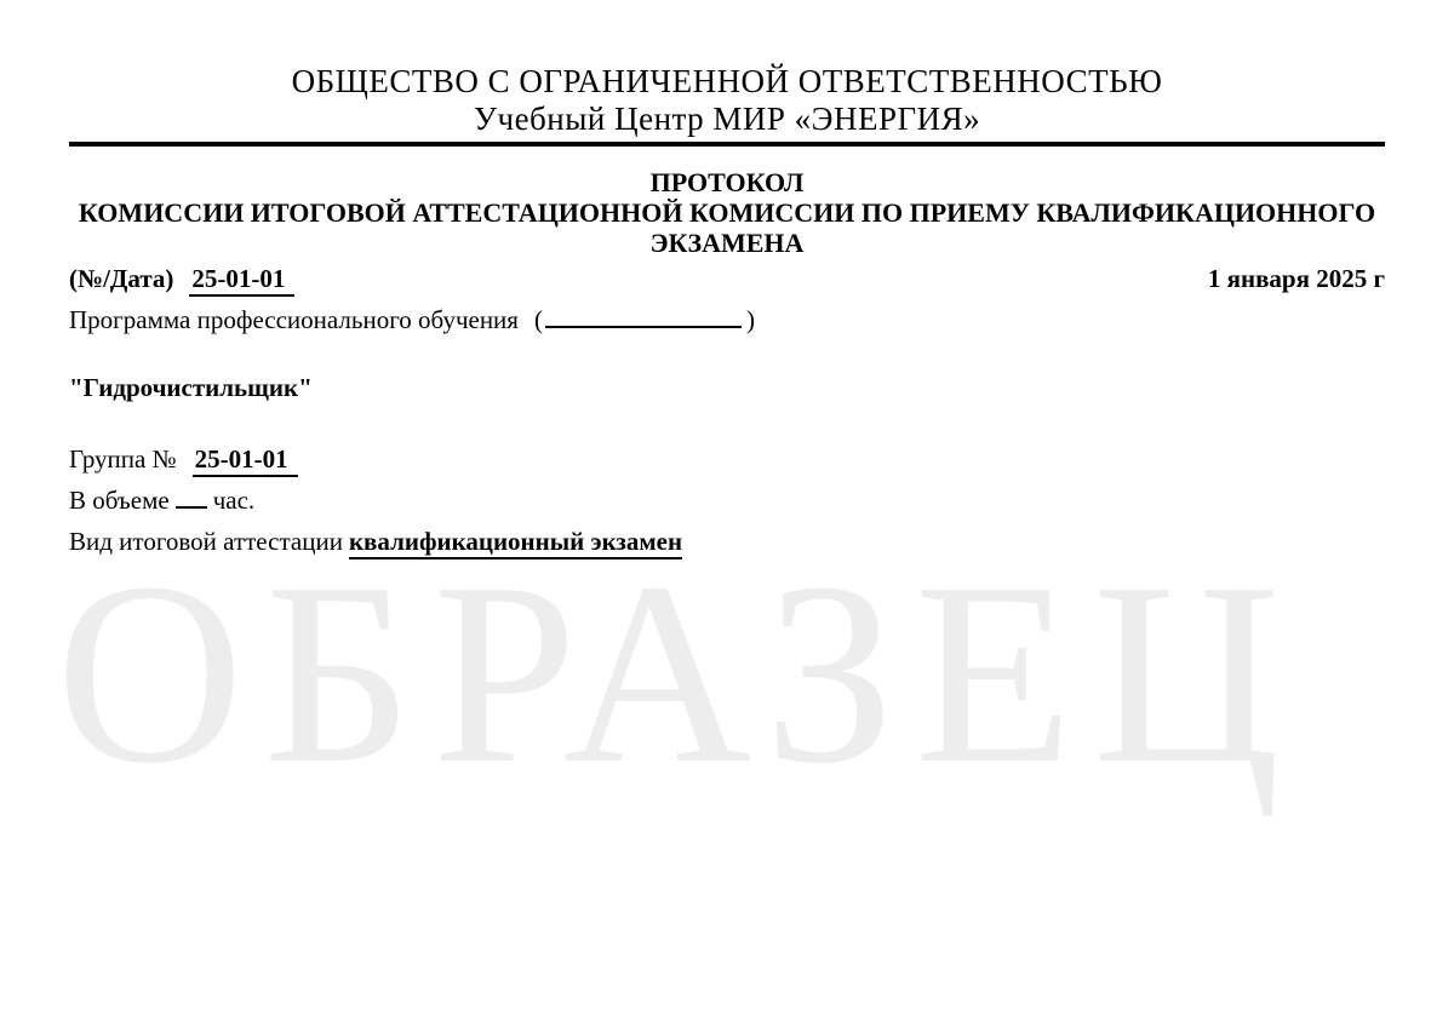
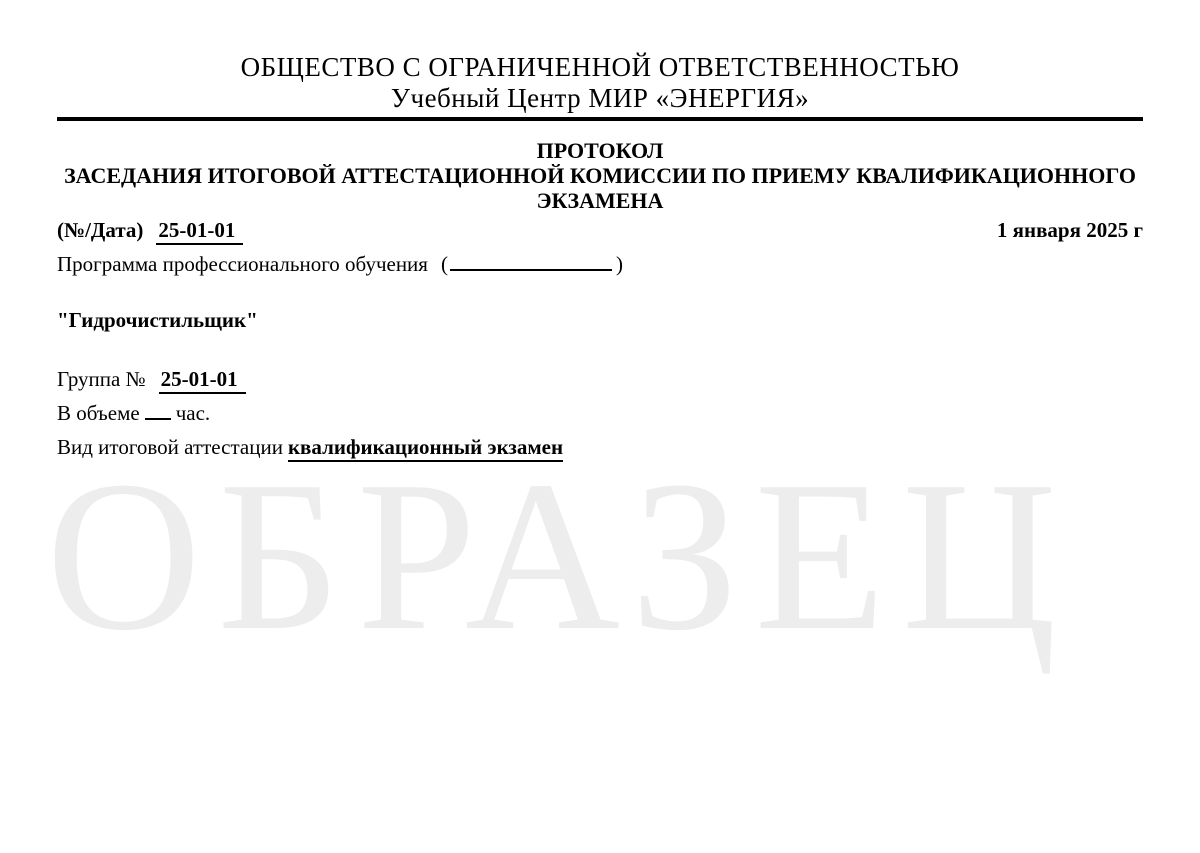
  ОБРАЗЕЦ
  ОБЩЕСТВО С ОГРАНИЧЕННОЙ ОТВЕТСТВЕННОСТЬЮ
  Учебный Центр МИР «ЭНЕРГИЯ»
  ПРОТОКОЛ
- КОМИССИИ ИТОГОВОЙ АТТЕСТАЦИОННОЙ КОМИССИИ ПО ПРИЕМУ КВАЛИФИКАЦИОННОГО
+ ЗАСЕДАНИЯ ИТОГОВОЙ АТТЕСТАЦИОННОЙ КОМИССИИ ПО ПРИЕМУ КВАЛИФИКАЦИОННОГО
  ЭКЗАМЕНА
  (№/Дата) 25-01-01
  1 января 2025 г
  Программа профессионального обучения ( )
  "Гидрочистильщик"
  Группа № 25-01-01
  В объеме час.
  Вид итоговой аттестации квалификационный экзамен
